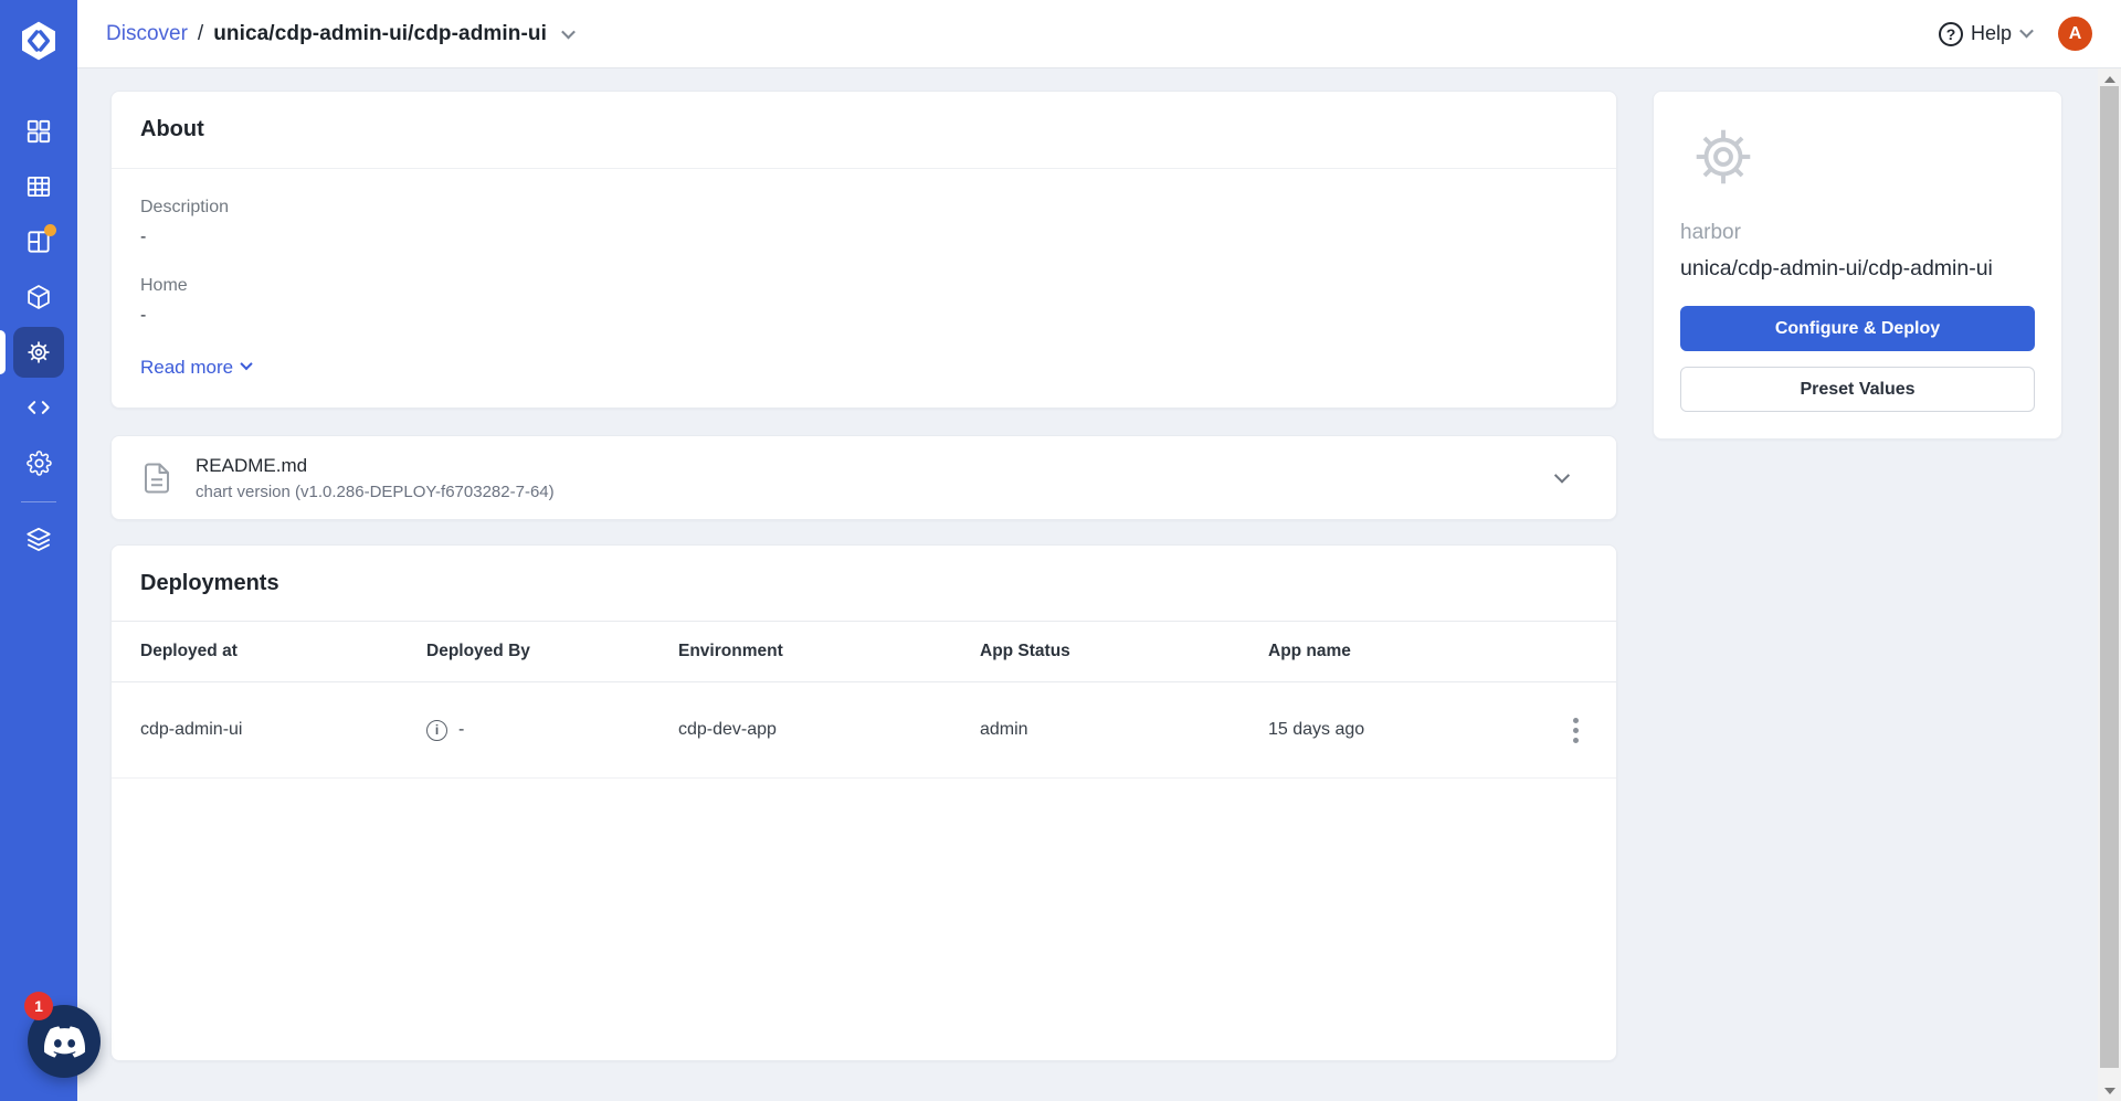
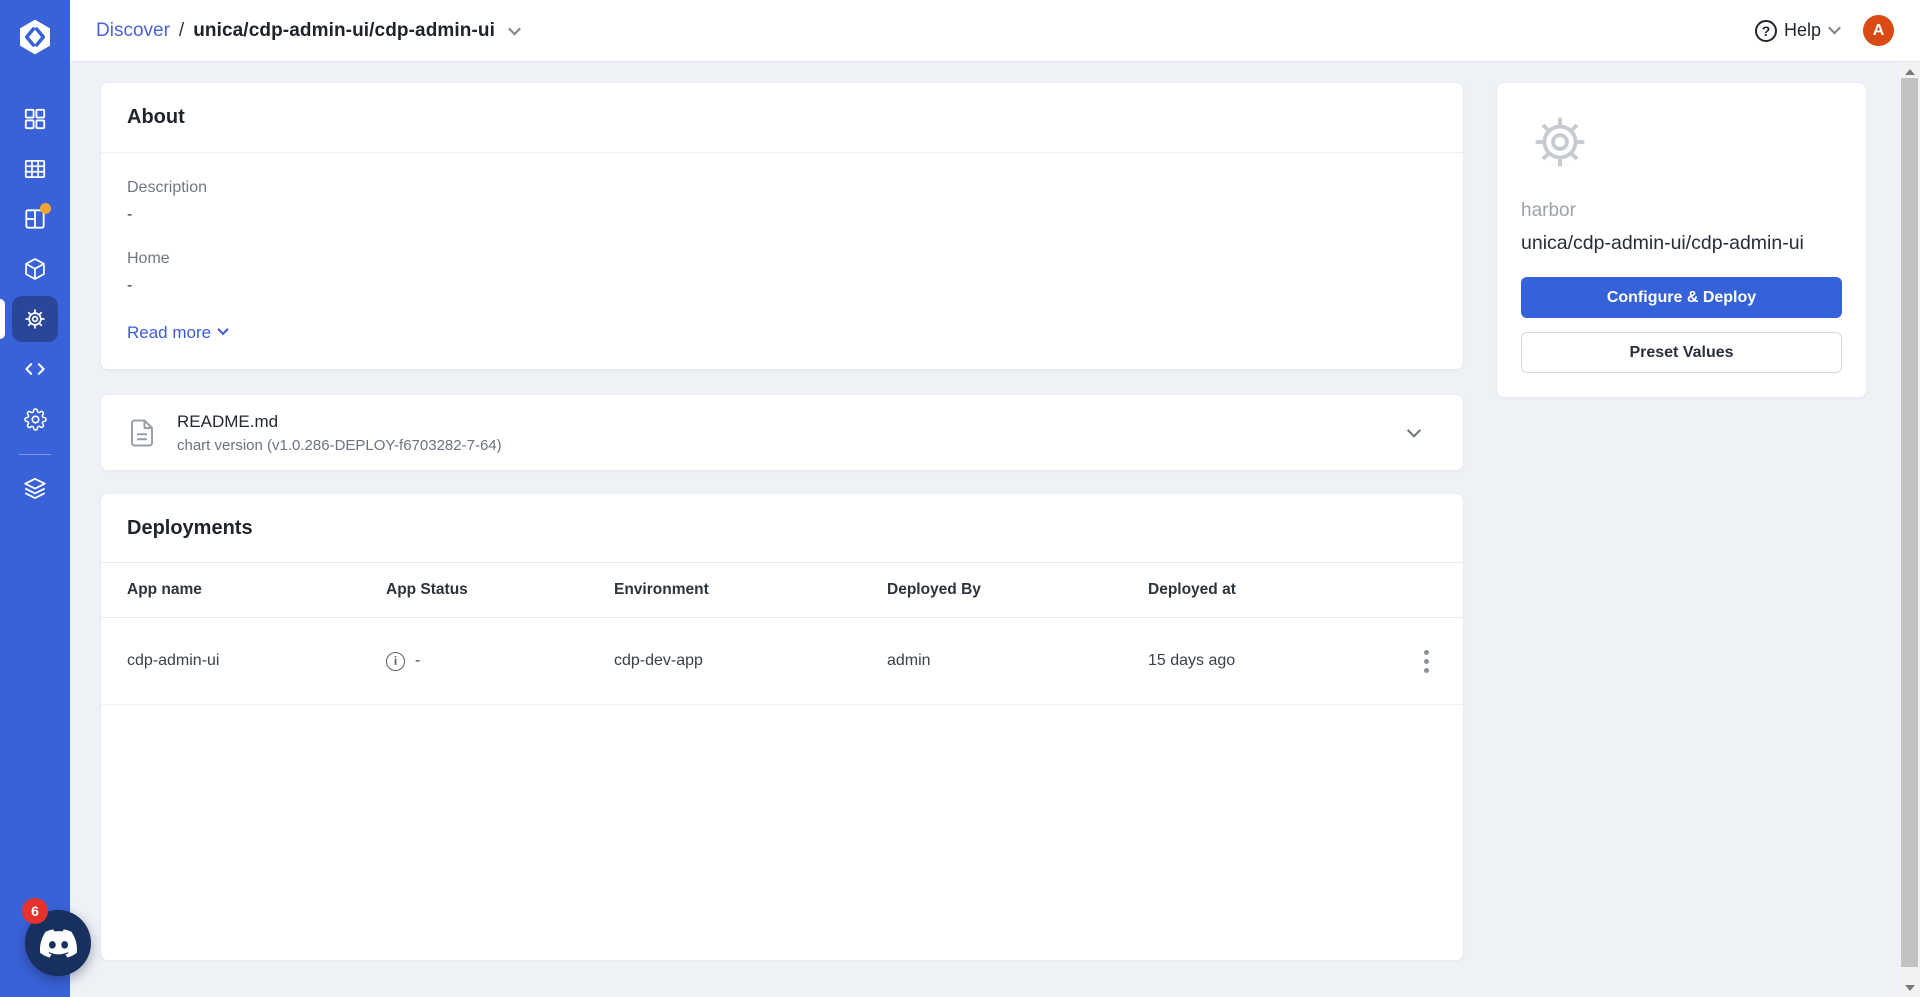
  Discover
  /
  unica/cdp-admin-ui/cdp-admin-ui
  ?
  Help
  A
  About
  Description
  -
  Home
  -
  Read more
  README.md
  chart version (v1.0.286-DEPLOY-f6703282-7-64)
  Deployments
- Deployed at
+ App name
- Deployed By
+ App Status
  Environment
- App Status
+ Deployed By
- App name
+ Deployed at
  cdp-admin-ui
  i
  -
  cdp-dev-app
  admin
  15 days ago
  harbor
  unica/cdp-admin-ui/cdp-admin-ui
  Configure & Deploy
  Preset Values
- 1
+ 6
